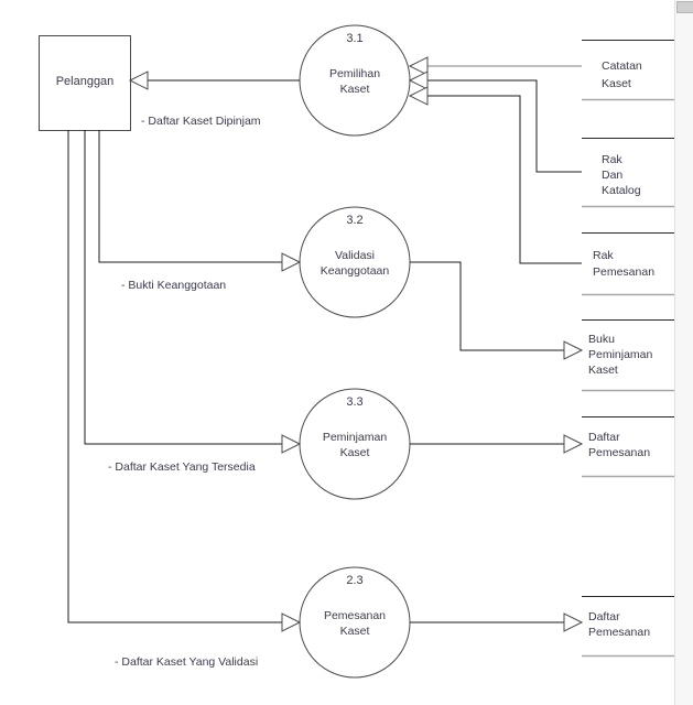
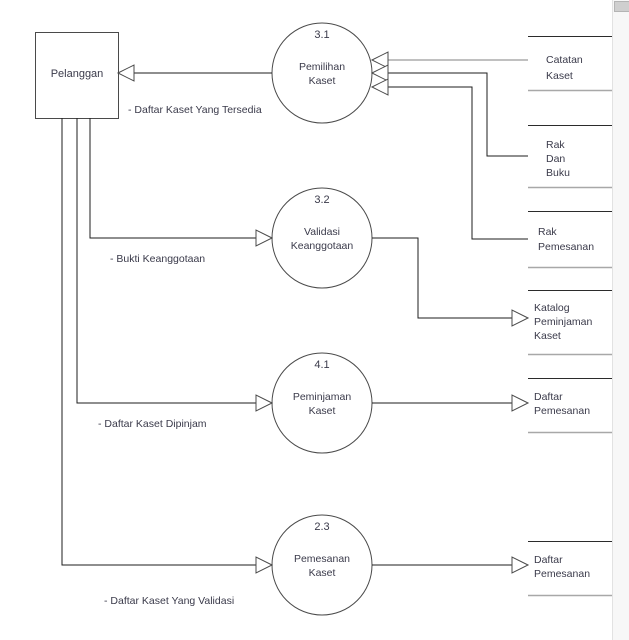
  Pelanggan
  3.1
  Pemilihan
  Kaset
  3.2
  Validasi
  Keanggotaan
- 3.3
+ 4.1
  Peminjaman
  Kaset
  2.3
  Pemesanan
  Kaset
  Catatan
  Kaset
  Rak
  Dan
- Katalog
+ Buku
  Rak
  Pemesanan
- Buku
+ Katalog
  Peminjaman
  Kaset
  Daftar
  Pemesanan
  Daftar
  Pemesanan
- - Daftar Kaset Dipinjam
+ - Daftar Kaset Yang Tersedia
  - Bukti Keanggotaan
- - Daftar Kaset Yang Tersedia
+ - Daftar Kaset Dipinjam
  - Daftar Kaset Yang Validasi
